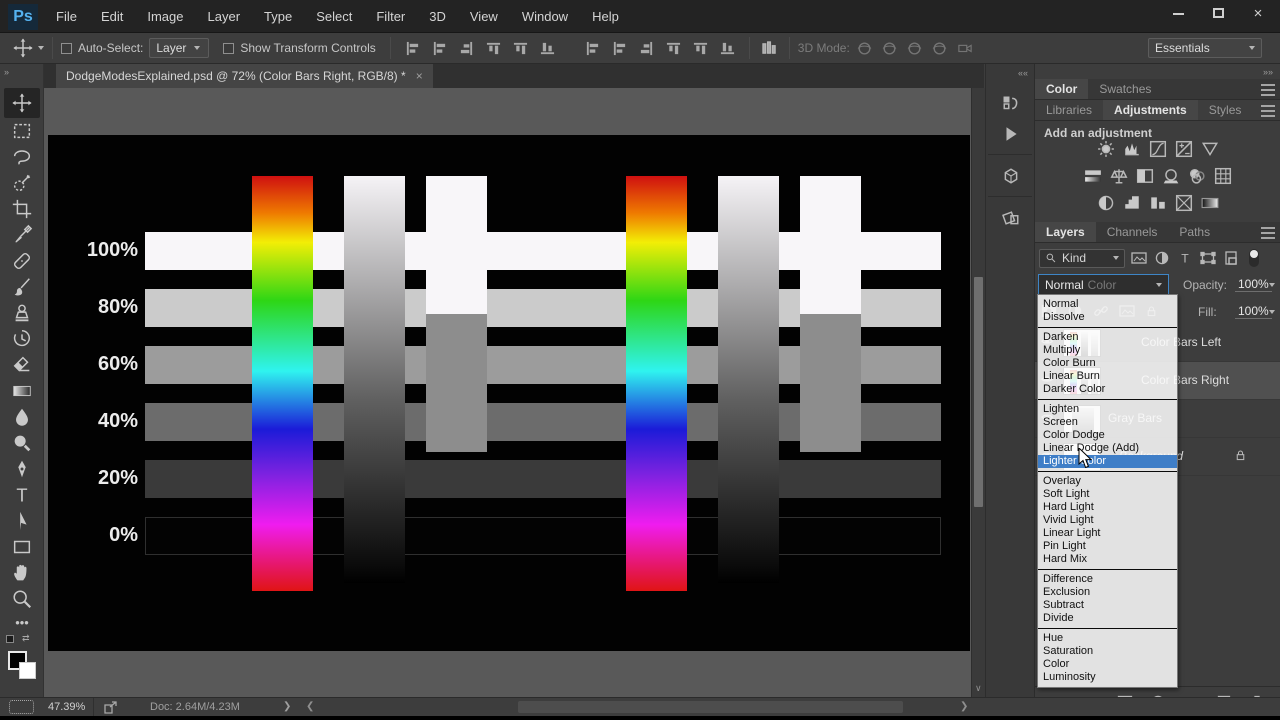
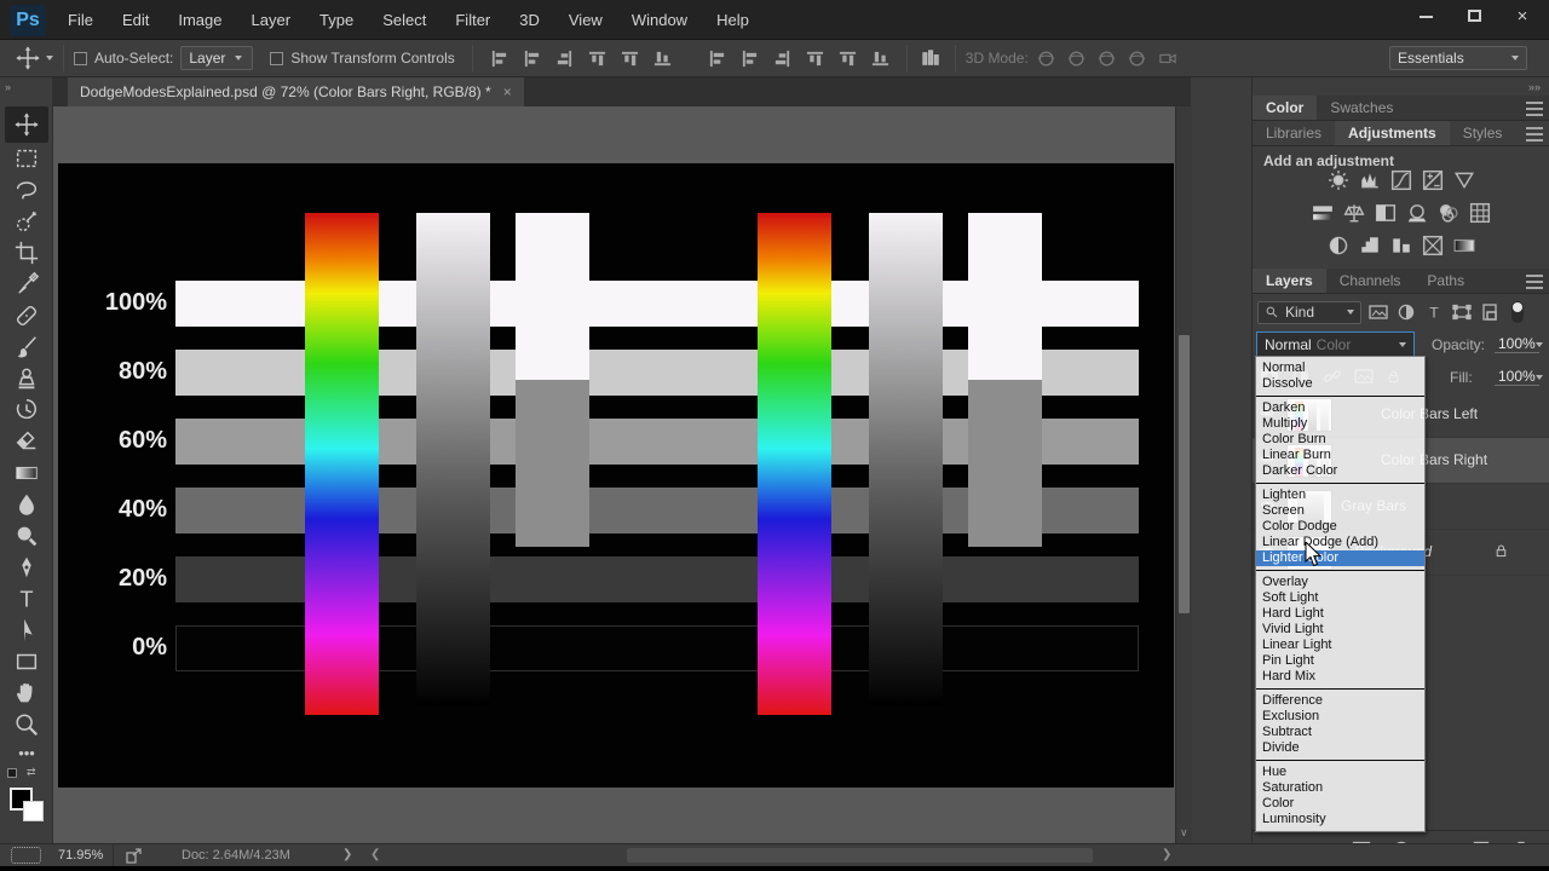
  Ps
  File
  Edit
  Image
  Layer
  Type
  Select
  Filter
  3D
  View
  Window
  Help
  ×
  Auto-Select:
  Layer
  Show Transform Controls
  3D Mode:
  Essentials
  »
  T
  •••
  ⇄
  DodgeModesExplained.psd @ 72% (Color Bars Right, RGB/8) *
  ×
  100%
  80%
  60%
  40%
  20%
  0%
  ∨
- ««
  »»
  Color
  Swatches
  Libraries
  Adjustments
  Styles
  Add an adjustment
  Layers
  Channels
  Paths
  Kind
  T
  Normal
  Color
  Opacity:
  100%
  Fill:
  100%
  Color Bars Left
  Color Bars Right
  Normal
  Dissolve
  Darken
  Multiply
  Color Burn
  Linear Burn
  Darker Color
  Lighten
  Screen
  Color Dodge
  Linear Dodge (Add)
  Lighterolor
  Overlay
  Soft Light
  Hard Light
  Vivid Light
  Linear Light
  Pin Light
  Hard Mix
  Difference
  Exclusion
  Subtract
  Divide
  Hue
  Saturation
  Color
  Luminosity
- 47.39%
+ 71.95%
  Doc: 2.64M/4.23M
  ❯
  ❮
  ❯
